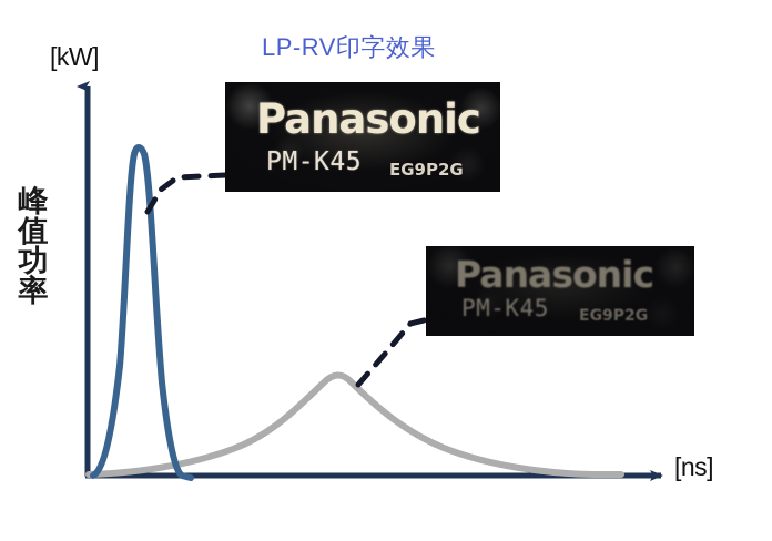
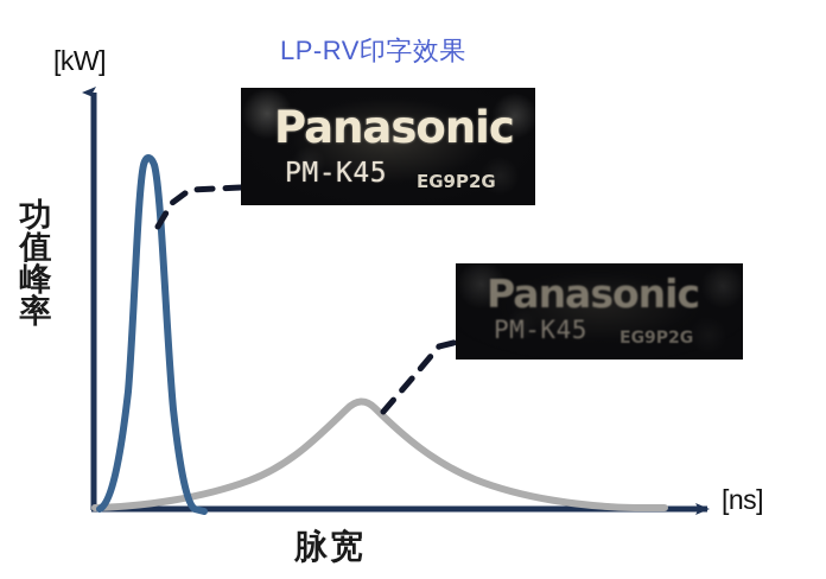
  [kW]
  [ns]
- 峰
+ 功
  值
- 功
+ 峰
  率
+ 脉宽
  LP-RV印字效果
  Panasonic
  PM-K45
  EG9P2G
  Panasonic
  PM-K45
  EG9P2G
